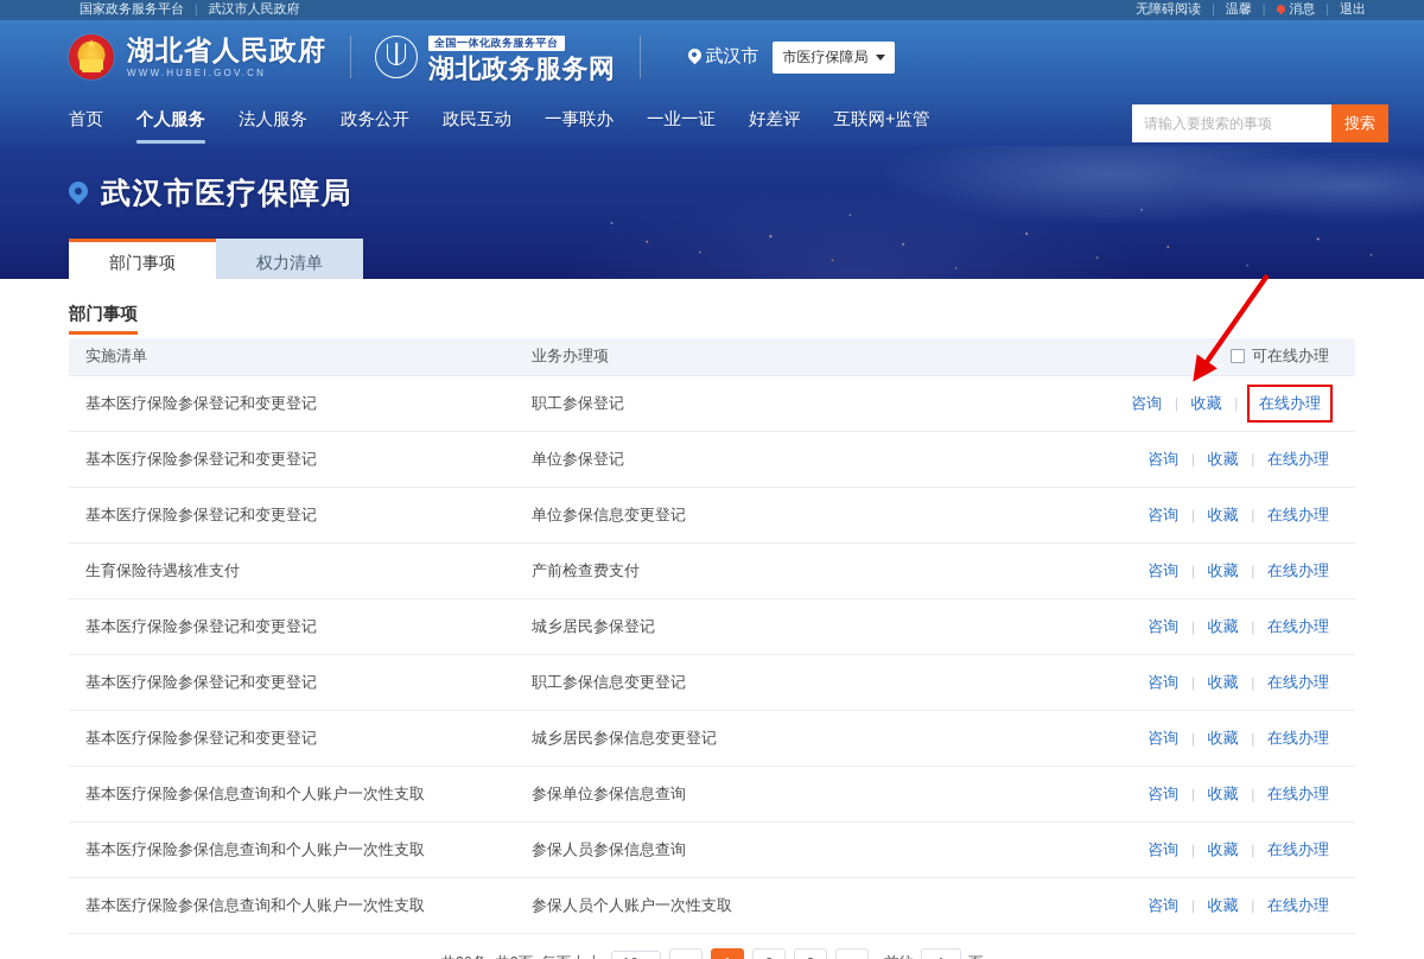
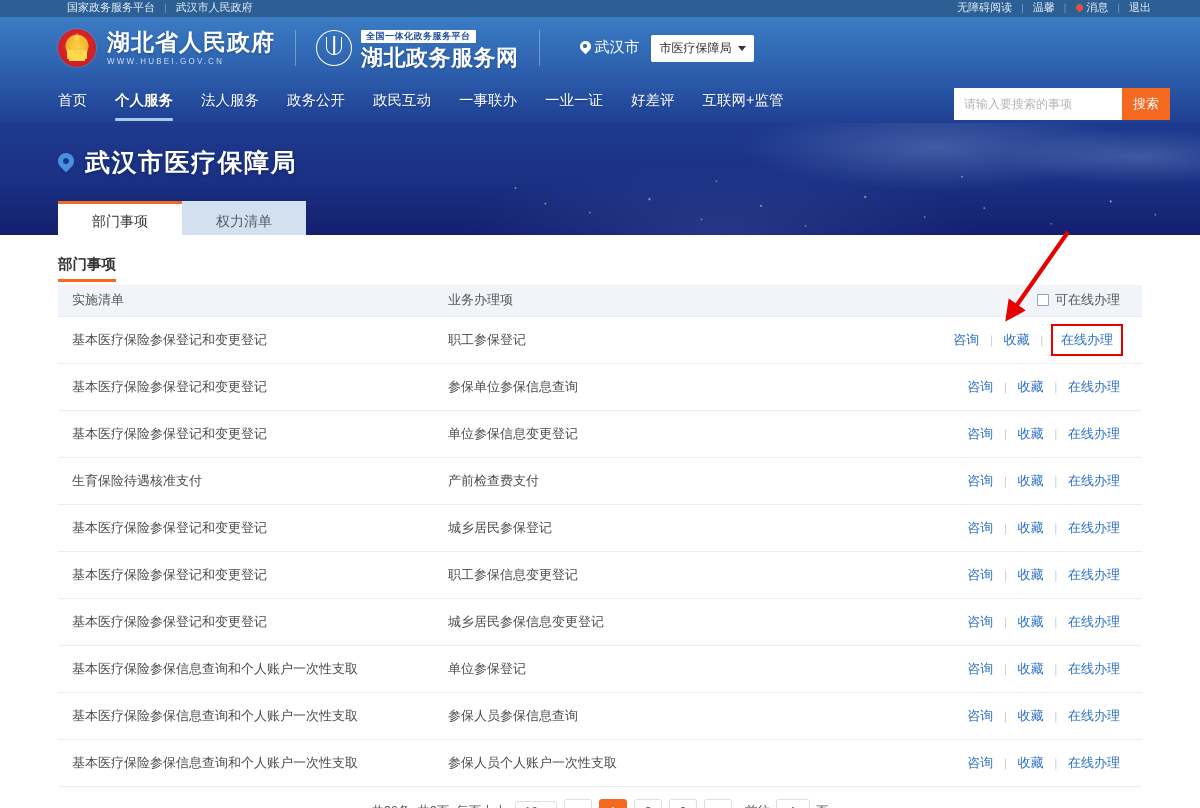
  国家政务服务平台
  |
  武汉市人民政府
  无障碍阅读
  |
  温馨
  |
  消息
  |
  退出
  湖北省人民政府
  WWW.HUBEI.GOV.CN
  全国一体化政务服务平台
  湖北政务服务网
  武汉市
  市医疗保障局
  首页
  个人服务
  法人服务
  政务公开
  政民互动
  一事联办
  一业一证
  好差评
  互联网+监管
  请输入要搜索的事项
  搜索
  武汉市医疗保障局
  部门事项
  权力清单
  部门事项
  实施清单	业务办理项	可在线办理
  基本医疗保险参保登记和变更登记	职工参保登记	咨询 | 收藏 | 在线办理
- 基本医疗保险参保登记和变更登记	单位参保登记	咨询 | 收藏 | 在线办理
+ 基本医疗保险参保登记和变更登记	参保单位参保信息查询	咨询 | 收藏 | 在线办理
  基本医疗保险参保登记和变更登记	单位参保信息变更登记	咨询 | 收藏 | 在线办理
  生育保险待遇核准支付	产前检查费支付	咨询 | 收藏 | 在线办理
  基本医疗保险参保登记和变更登记	城乡居民参保登记	咨询 | 收藏 | 在线办理
  基本医疗保险参保登记和变更登记	职工参保信息变更登记	咨询 | 收藏 | 在线办理
  基本医疗保险参保登记和变更登记	城乡居民参保信息变更登记	咨询 | 收藏 | 在线办理
- 基本医疗保险参保信息查询和个人账户一次性支取	参保单位参保信息查询	咨询 | 收藏 | 在线办理
+ 基本医疗保险参保信息查询和个人账户一次性支取	单位参保登记	咨询 | 收藏 | 在线办理
  基本医疗保险参保信息查询和个人账户一次性支取	参保人员参保信息查询	咨询 | 收藏 | 在线办理
  基本医疗保险参保信息查询和个人账户一次性支取	参保人员个人账户一次性支取	咨询 | 收藏 | 在线办理
